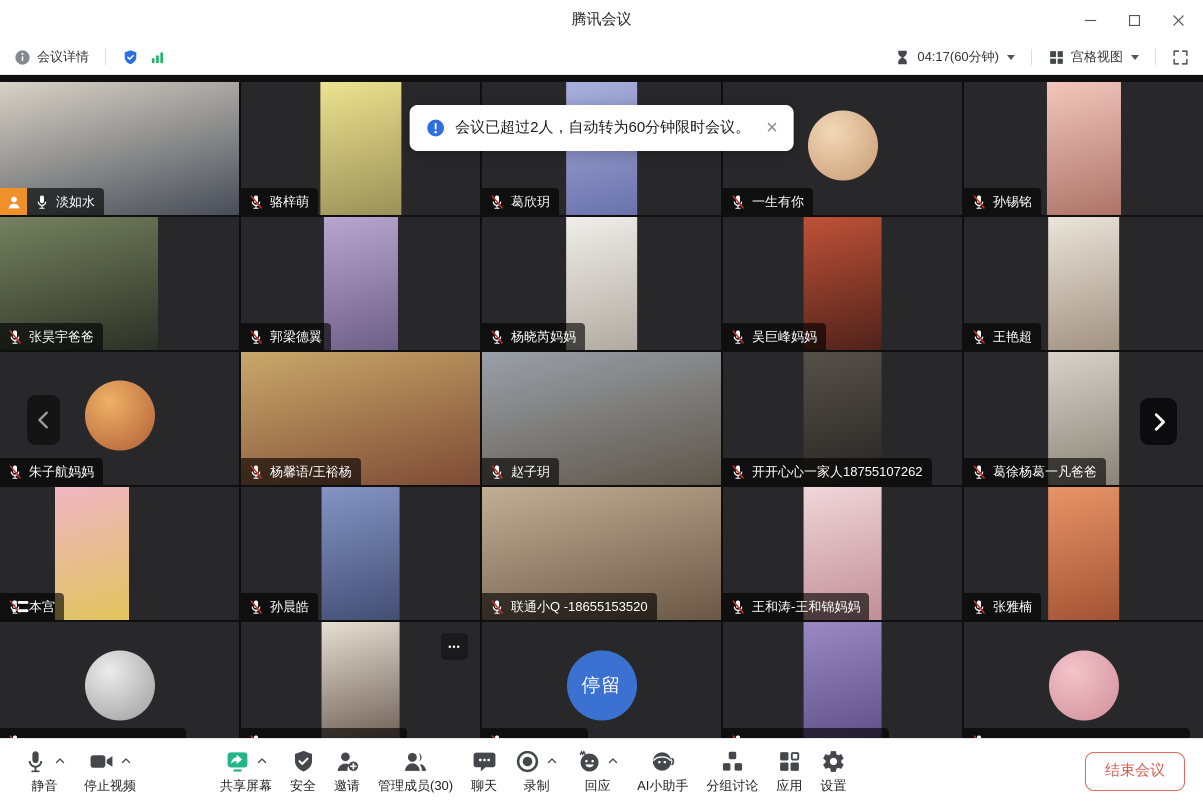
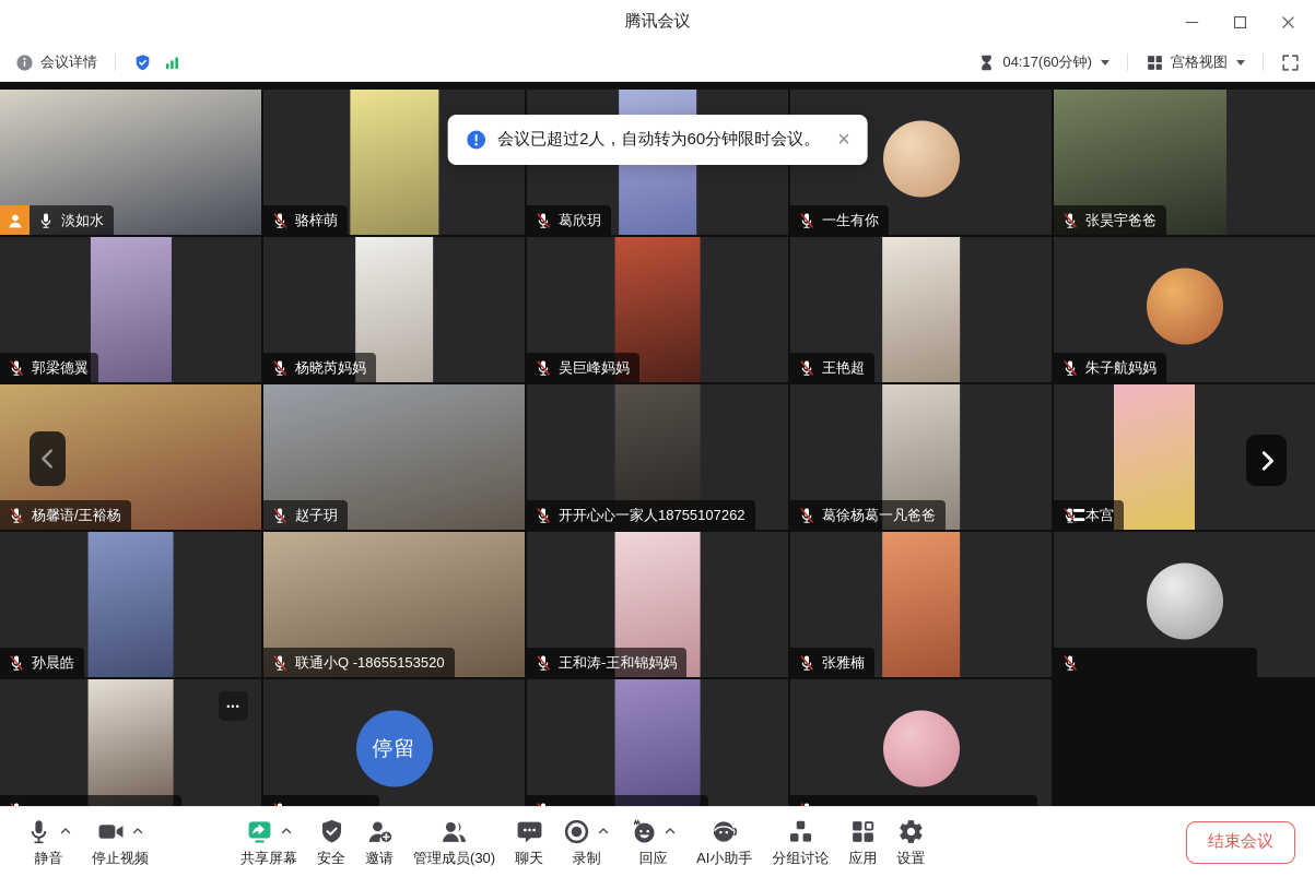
  腾讯会议
  会议详情
  04:17(60分钟)
  宫格视图
  淡如水
  骆梓萌
  葛欣玥
  一生有你
- 孙锡铭
  张昊宇爸爸
  郭梁德翼
  杨晓芮妈妈
  吴巨峰妈妈
  王艳超
  朱子航妈妈
  杨馨语/王裕杨
  赵子玥
  开开心心一家人18755107262
  葛徐杨葛一凡爸爸
  本宫
  孙晨皓
  联通小Q -18655153520
  王和涛-王和锦妈妈
  张雅楠
  •••
  停留
  会议已超过2人，自动转为60分钟限时会议。
  ×
  静音
  停止视频
  共享屏幕
  安全
  邀请
  管理成员(30)
  聊天
  录制
  回应
  AI小助手
  分组讨论
  应用
  设置
  结束会议
